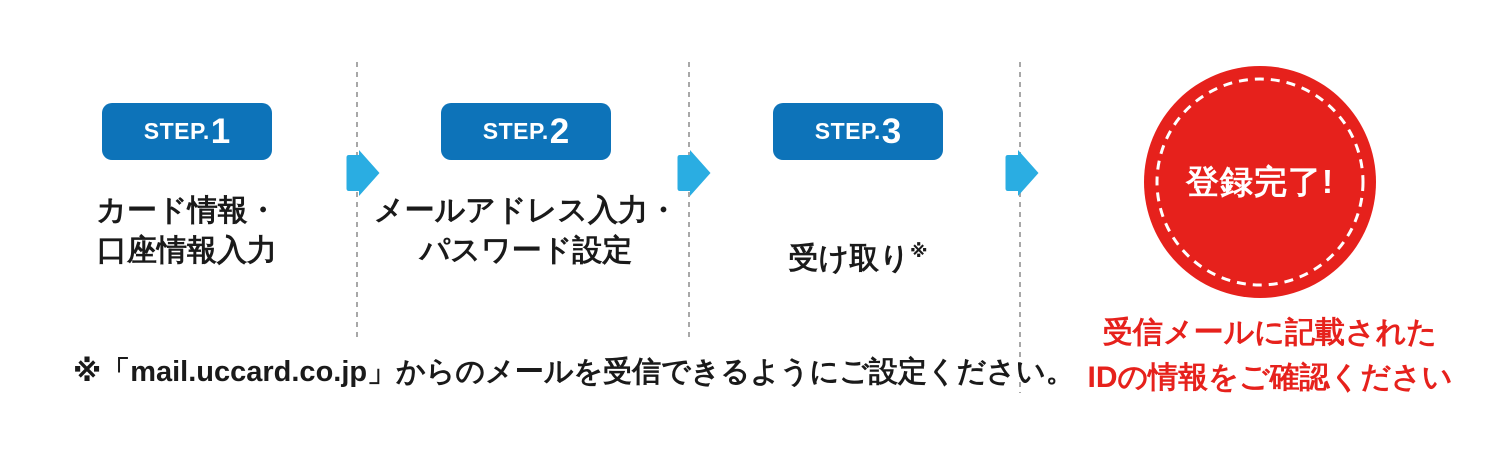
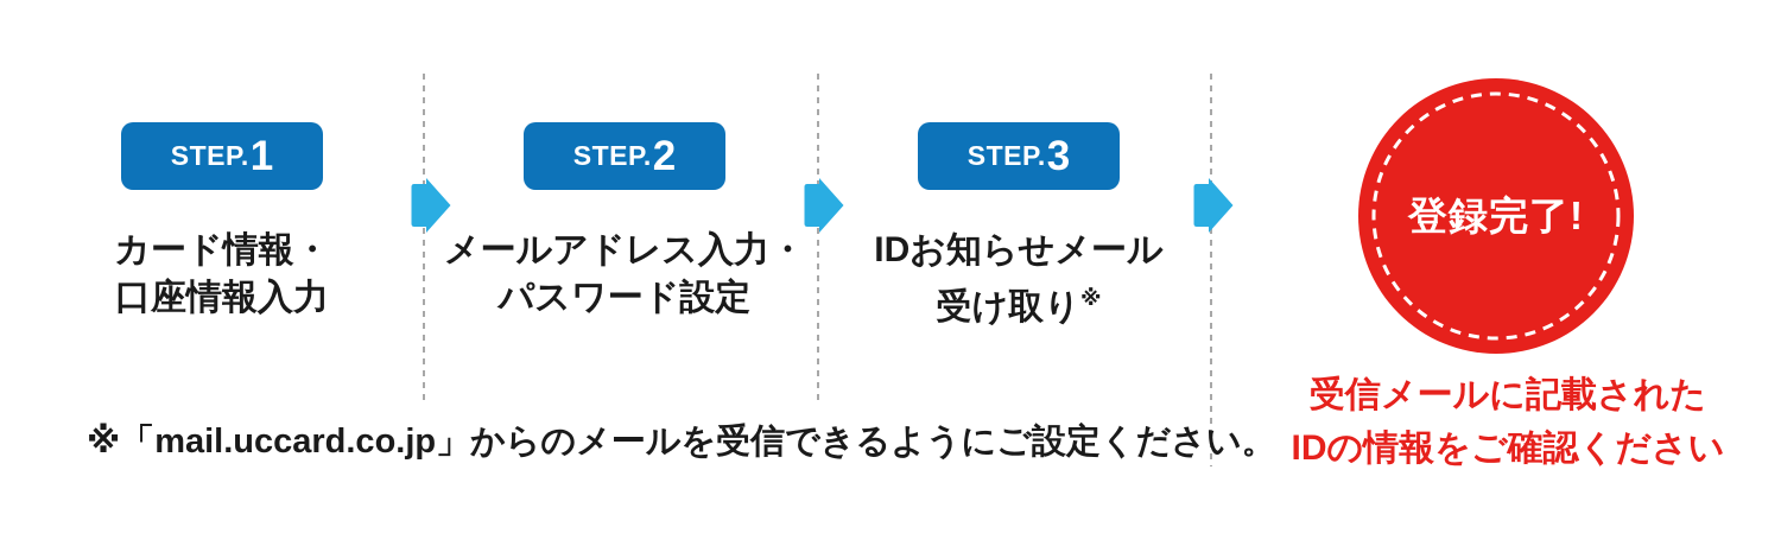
  STEP.
  1
  カード情報・
  口座情報入力
  STEP.
  2
  メールアドレス入力・
  パスワード設定
  STEP.
  3
+ IDお知らせメール
  受け取り※
  登録完了!
  受信メールに記載された
  IDの情報をご確認ください
  ※「mail.uccard.co.jp」からのメールを受信できるようにご設定ください。
